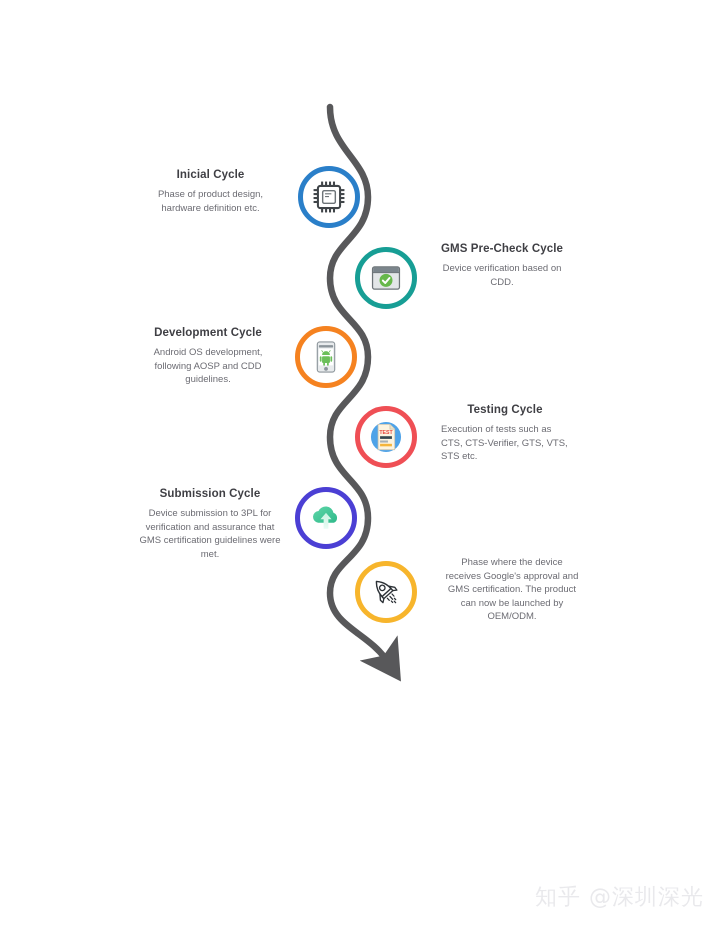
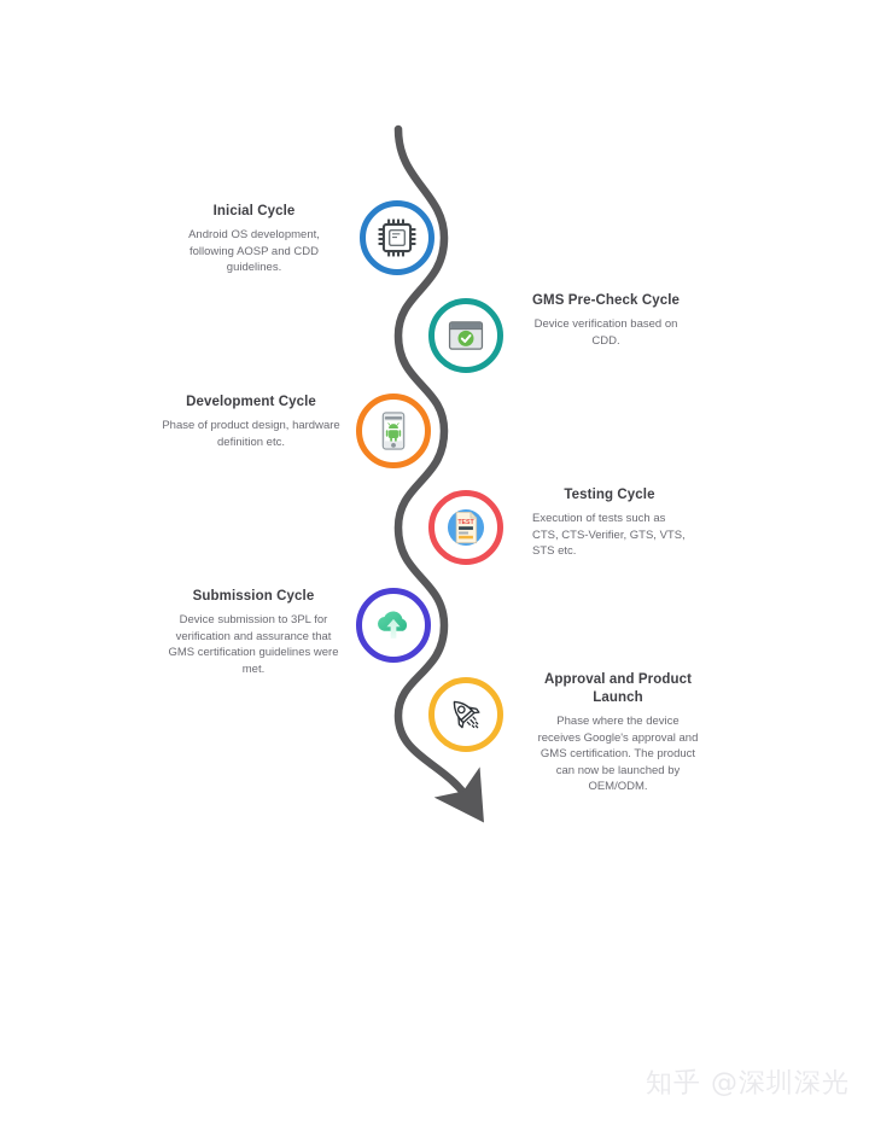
  Inicial Cycle
- Phase of product design, hardware definition etc.
+ Android OS development, following AOSP and CDD guidelines.
  GMS Pre-Check Cycle
  Device verification based on CDD.
  Development Cycle
- Android OS development, following AOSP and CDD guidelines.
+ Phase of product design, hardware definition etc.
  Testing Cycle
  Execution of tests such as CTS, CTS-Verifier, GTS, VTS, STS etc.
  Submission Cycle
  Device submission to 3PL for verification and assurance that GMS certification guidelines were met.
+ Approval and Product Launch
  Phase where the device receives Google's approval and GMS certification. The product can now be launched by OEM/ODM.
